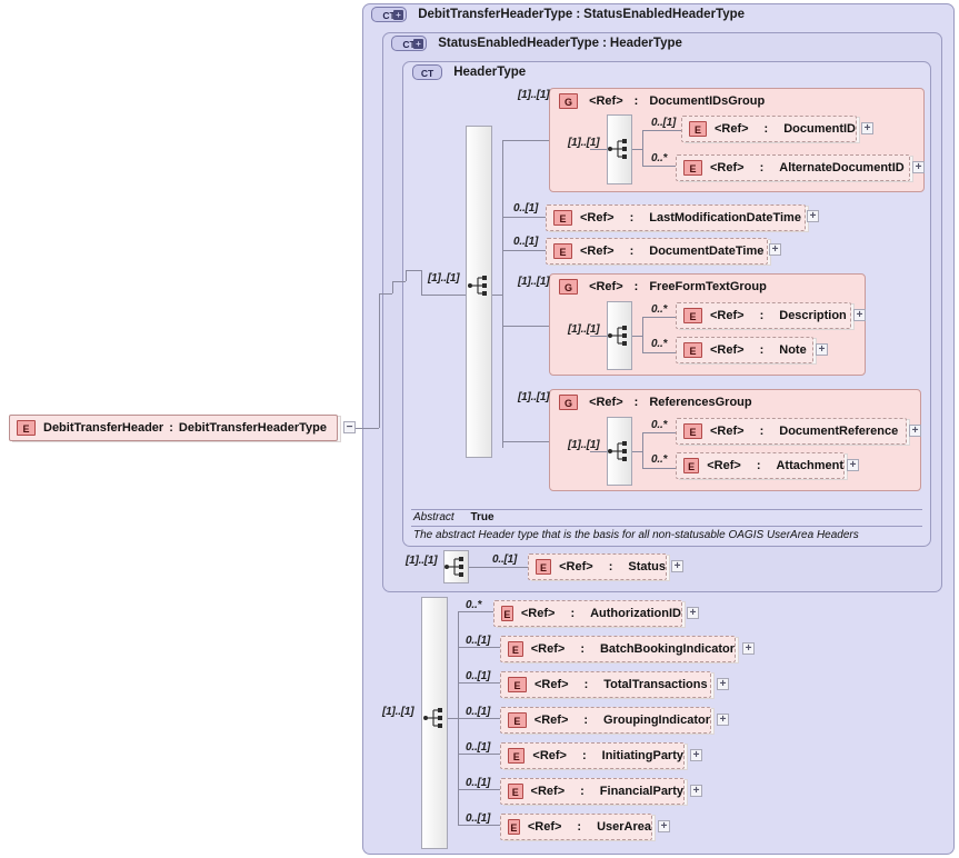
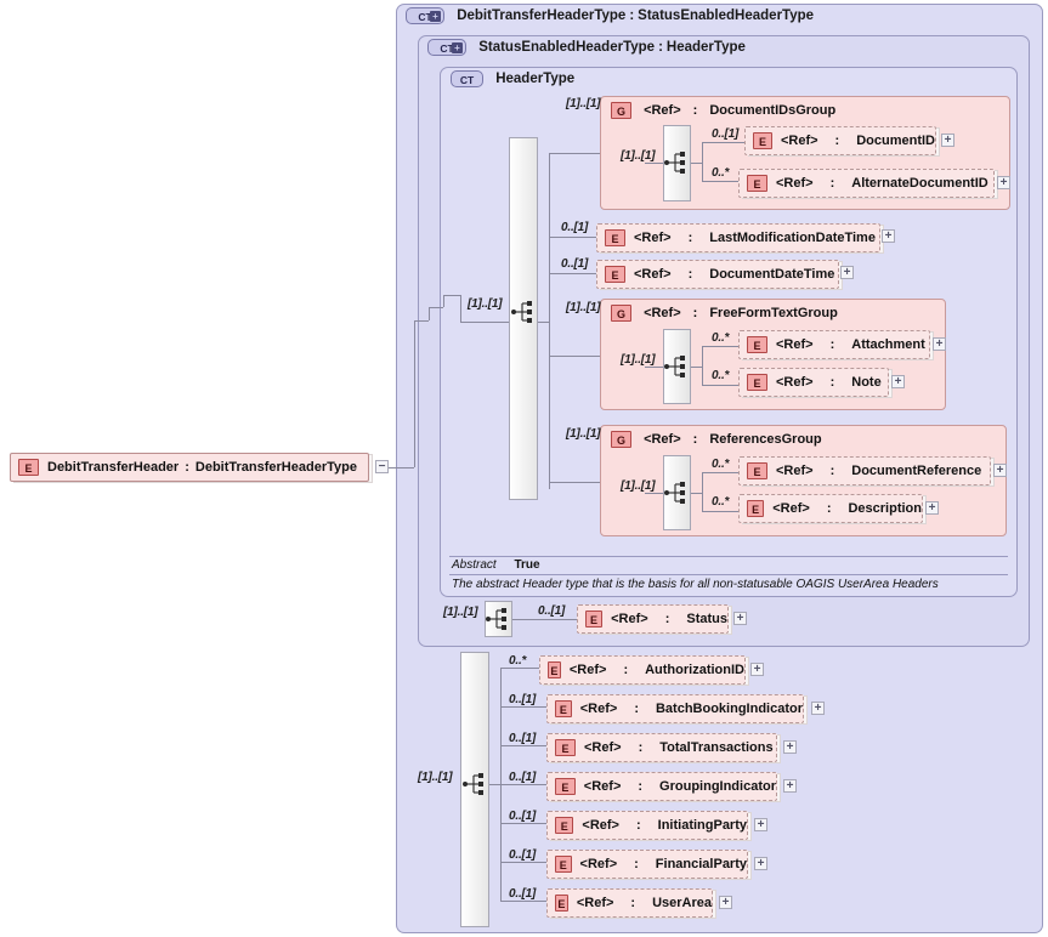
  CT
  +
  DebitTransferHeaderType : StatusEnabledHeaderType
  CT
  +
  StatusEnabledHeaderType : HeaderType
  CT HeaderType
  [1]..[1]
  G <Ref> : DocumentIDsGroup
  [1]..[1]
  [1]..[1]
  E
  <Ref> : DocumentID
  +
  0..[1]
  E
  <Ref> : AlternateDocumentID
  +
  0..*
  E
  <Ref> : LastModificationDateTime
  +
  0..[1]
  E
  <Ref> : DocumentDateTime
  +
  0..[1]
  G <Ref> : FreeFormTextGroup
  [1]..[1]
  [1]..[1]
  E
- <Ref> : Description
+ <Ref> : Attachment
  +
  0..*
  E
  <Ref> : Note
  +
  0..*
  G <Ref> : ReferencesGroup
  [1]..[1]
  [1]..[1]
  E
  <Ref> : DocumentReference
  +
  0..*
  E
- <Ref> : Attachment
+ <Ref> : Description
  +
  0..*
  Abstract True
  The abstract Header type that is the basis for all non-statusable OAGIS UserArea Headers
  [1]..[1]
  0..[1]
  E
  <Ref> : Status
  +
  [1]..[1]
  E
  <Ref> : AuthorizationID
  +
  0..*
  E
  <Ref> : BatchBookingIndicator
  +
  0..[1]
  E
  <Ref> : TotalTransactions
  +
  0..[1]
  E
  <Ref> : GroupingIndicator
  +
  0..[1]
  E
  <Ref> : InitiatingParty
  +
  0..[1]
  E
  <Ref> : FinancialParty
  +
  0..[1]
  E
  <Ref> : UserArea
  +
  0..[1]
  E
  DebitTransferHeader : DebitTransferHeaderType
  −
